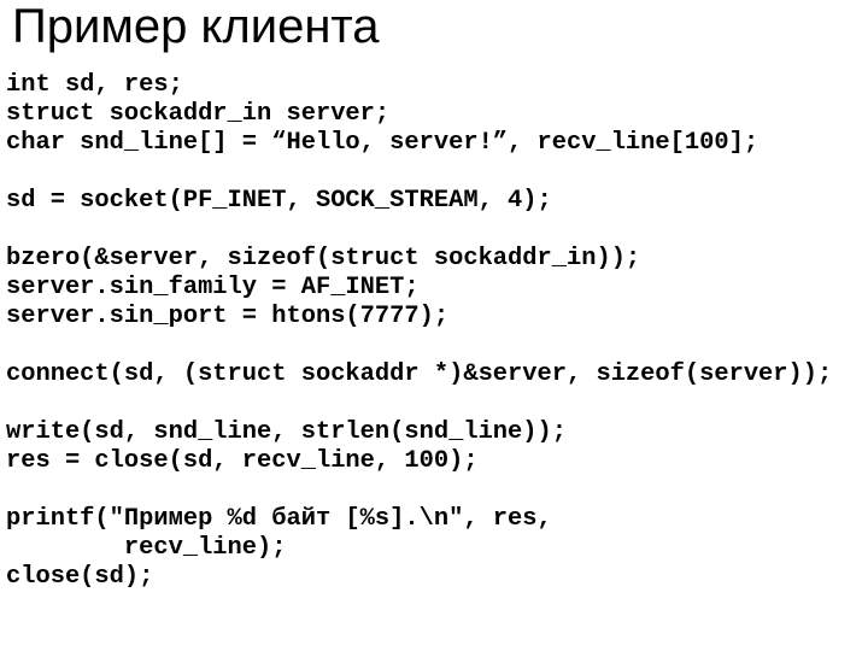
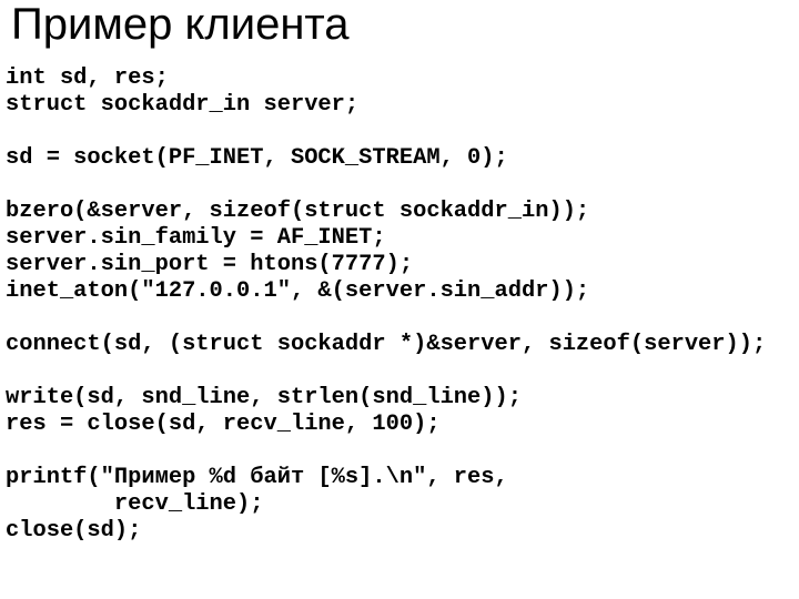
  Пример клиента
  int sd, res;
  struct sockaddr_in server;
- char snd_line[] = “Hello, server!”, recv_line[100];
- sd = socket(PF_INET, SOCK_STREAM, 4);
+ sd = socket(PF_INET, SOCK_STREAM, 0);
  bzero(&server, sizeof(struct sockaddr_in));
  server.sin_family = AF_INET;
  server.sin_port = htons(7777);
+ inet_aton("127.0.0.1", &(server.sin_addr));
  connect(sd, (struct sockaddr *)&server, sizeof(server));
  write(sd, snd_line, strlen(snd_line));
  res = close(sd, recv_line, 100);
  printf("Пример %d байт [%s].\n", res,
  recv_line);
  close(sd);
